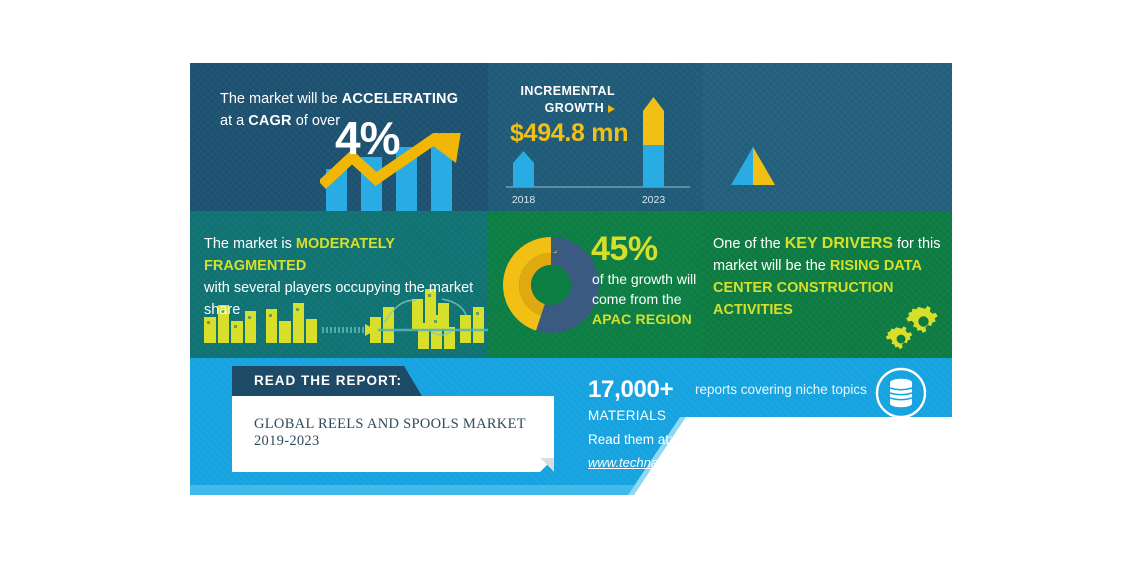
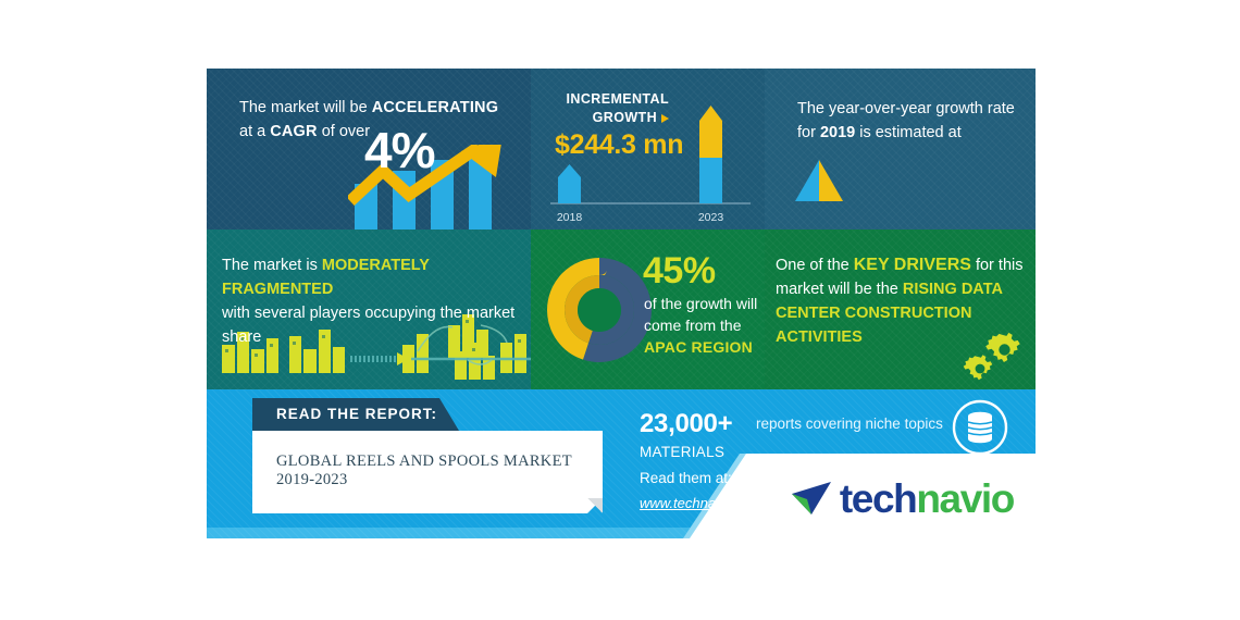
  The market will be ACCELERATING
  at a CAGR of over
  4%
  INCREMENTAL
  GROWTH
- $494.8 mn
+ $244.3 mn
  2018
  2023
+ The year-over-year growth rate
+ for 2019 is estimated at
  The market is MODERATELY FRAGMENTED
  with several players occupying the market share
  45%
  of the growth will come from the APAC REGION
  One of the KEY DRIVERS for this market will be the RISING DATA CENTER CONSTRUCTION ACTIVITIES
  READ THE REPORT:
  GLOBAL REELS AND SPOOLS MARKET 2019-2023
- 17,000+
+ 23,000+
  reports covering niche topics
  MATERIALS
  Read them at:
  www.technavio.com
+ technavio
